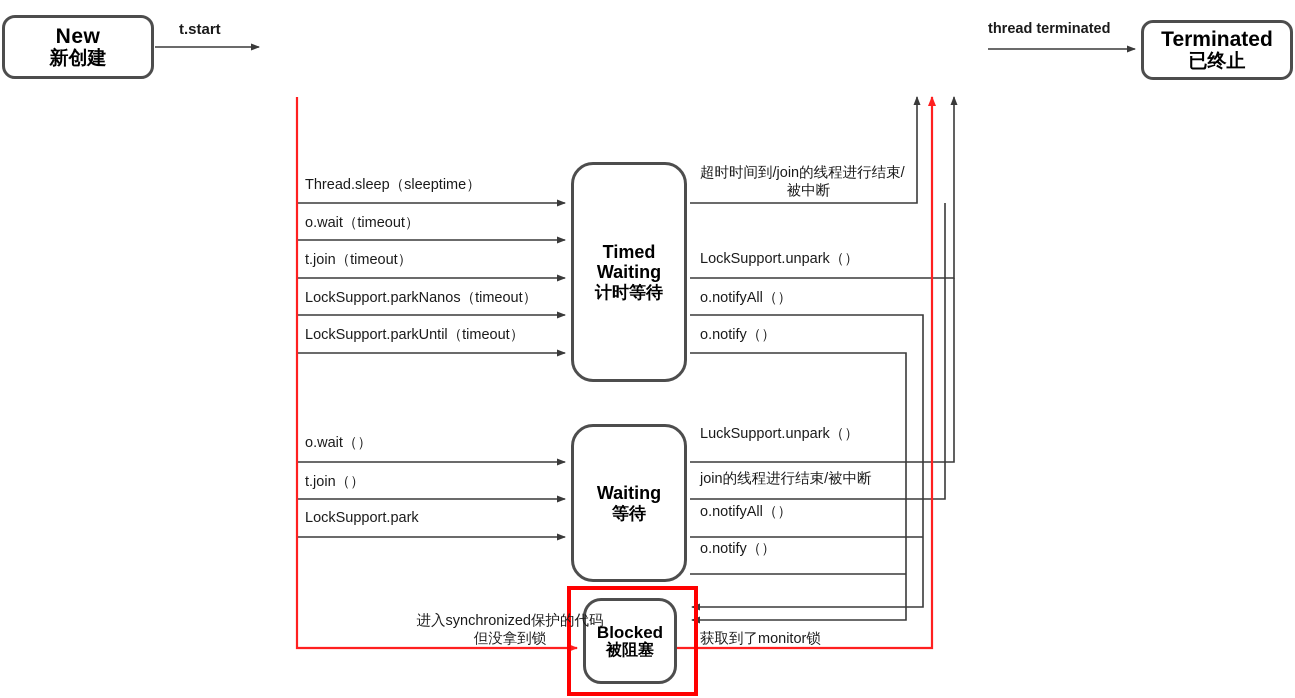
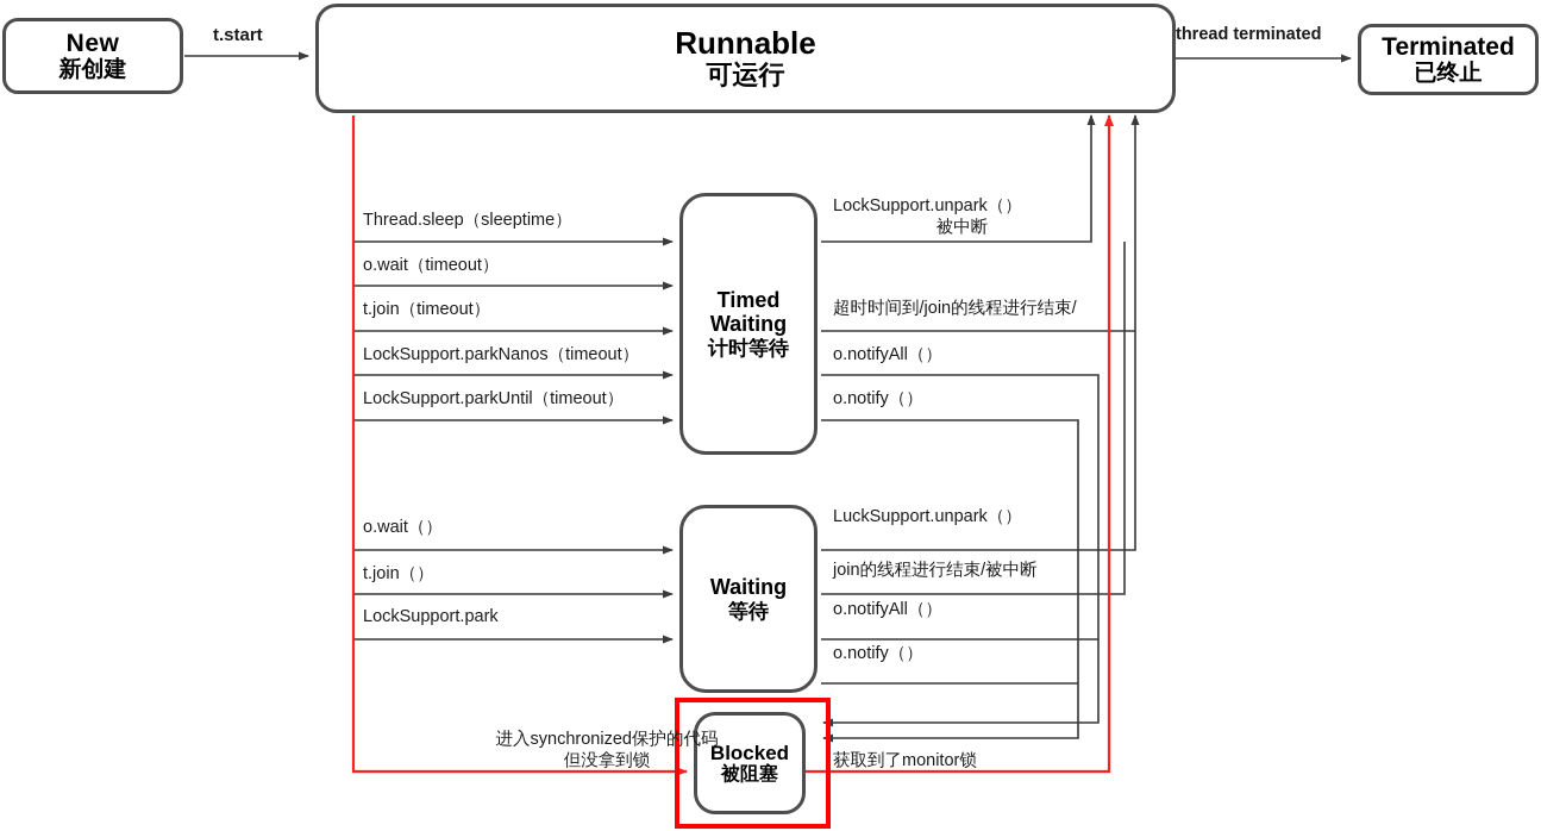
  New
  新创建
+ Runnable
+ 可运行
  Terminated
  已终止
  Timed
  Waiting
  计时等待
  Waiting
  等待
  Blocked
  被阻塞
  t.start
  thread terminated
  Thread.sleep（sleeptime）
  o.wait（timeout）
  t.join（timeout）
  LockSupport.parkNanos（timeout）
  LockSupport.parkUntil（timeout）
- 超时时间到/join的线程进行结束/
+ LockSupport.unpark（）
  被中断
- LockSupport.unpark（）
+ 超时时间到/join的线程进行结束/
  o.notifyAll（）
  o.notify（）
  o.wait（）
  t.join（）
  LockSupport.park
  LuckSupport.unpark（）
  join的线程进行结束/被中断
  o.notifyAll（）
  o.notify（）
  进入synchronized保护的代码
  但没拿到锁
  获取到了monitor锁
